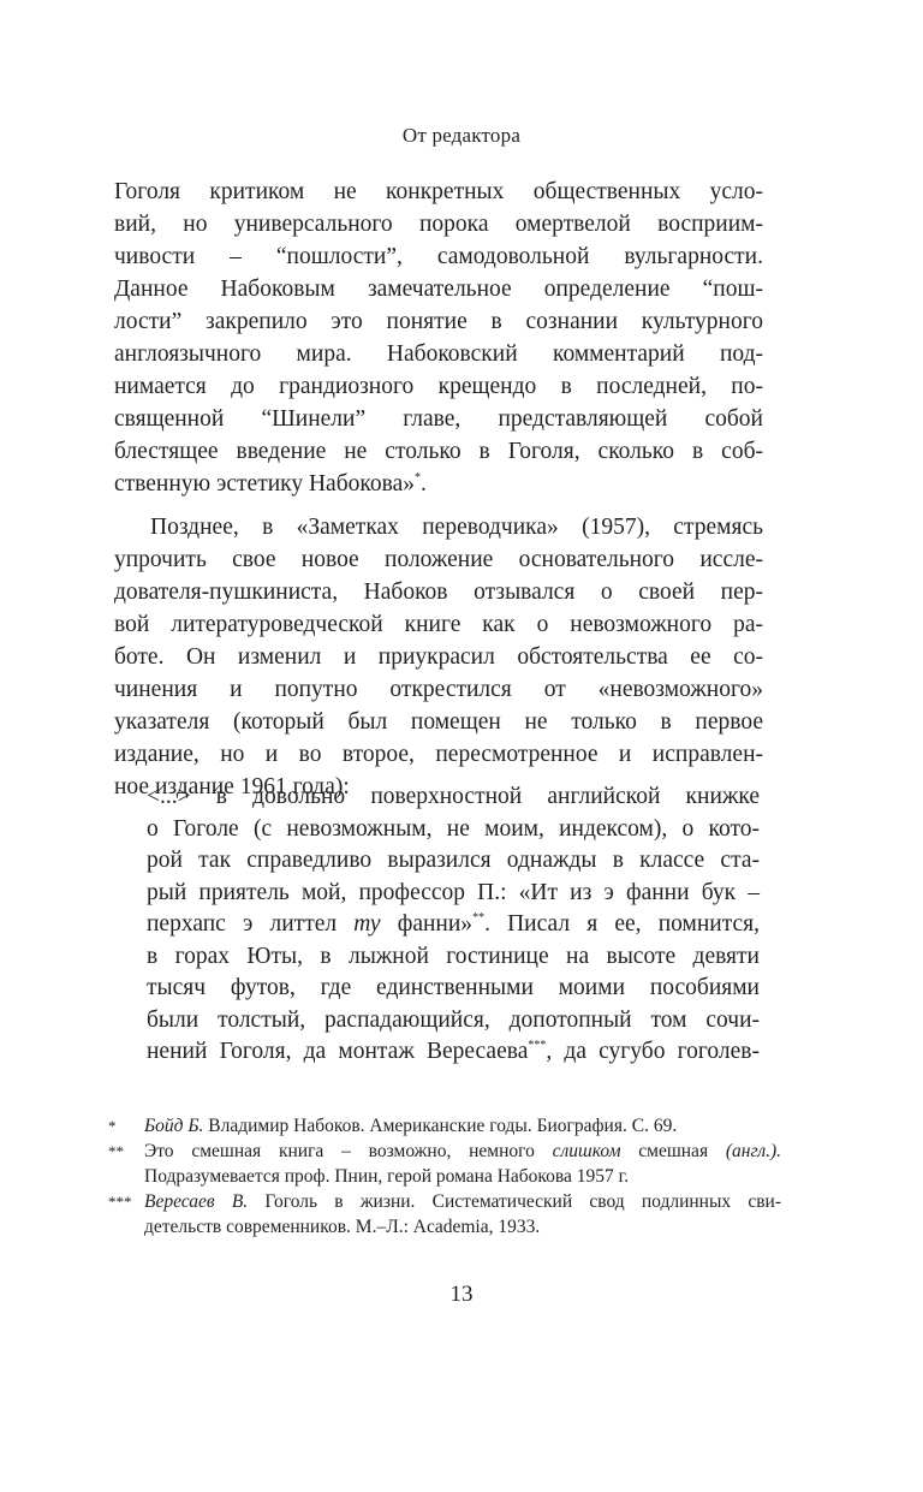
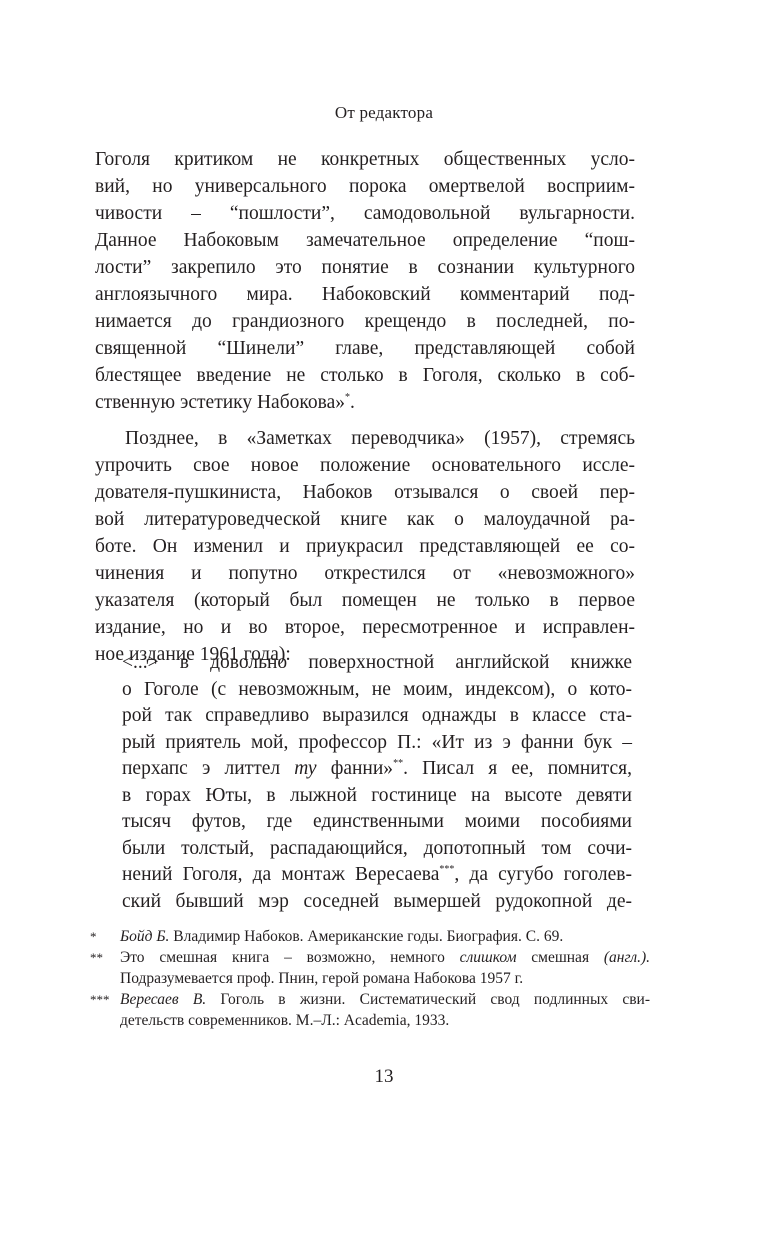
  От редактора
  Гоголя критиком не конкретных общественных усло-
  вий, но универсального порока омертвелой восприим-
  чивости – “пошлости”, самодовольной вульгарности.
  Данное Набоковым замечательное определение “пош-
  лости” закрепило это понятие в сознании культурного
  англоязычного мира. Набоковский комментарий под-
  нимается до грандиозного крещендо в последней, по-
  священной “Шинели” главе, представляющей собой
  блестящее введение не столько в Гоголя, сколько в соб-
  ственную эстетику Набокова»*.
  Позднее, в «Заметках переводчика» (1957), стремясь
  упрочить свое новое положение основательного иссле-
  дователя-пушкиниста, Набоков отзывался о своей пер-
- вой литературоведческой книге как о невозможного ра-
+ вой литературоведческой книге как о малоудачной ра-
- боте. Он изменил и приукрасил обстоятельства ее со-
+ боте. Он изменил и приукрасил представляющей ее со-
  чинения и попутно открестился от «невозможного»
  указателя (который был помещен не только в первое
  издание, но и во второе, пересмотренное и исправлен-
  ное издание 1961 года):
  <...> в довольно поверхностной английской книжке
  о Гоголе (с невозможным, не моим, индексом), о кото-
  рой так справедливо выразился однажды в классе ста-
  рый приятель мой, профессор П.: «Ит из э фанни бук –
  перхапс э литтел ту фанни»**. Писал я ее, помнится,
  в горах Юты, в лыжной гостинице на высоте девяти
  тысяч футов, где единственными моими пособиями
  были толстый, распадающийся, допотопный том сочи-
  нений Гоголя, да монтаж Вересаева***, да сугубо гоголев-
+ ский бывший мэр соседней вымершей рудокопной де-
  *
  Бойд Б. Владимир Набоков. Американские годы. Биография. С. 69.
  **
  Это смешная книга – возможно, немного слишком смешная (англ.).
  Подразумевается проф. Пнин, герой романа Набокова 1957 г.
  ***
  Вересаев В. Гоголь в жизни. Систематический свод подлинных сви-
  детельств современников. М.–Л.: Academia, 1933.
  13
